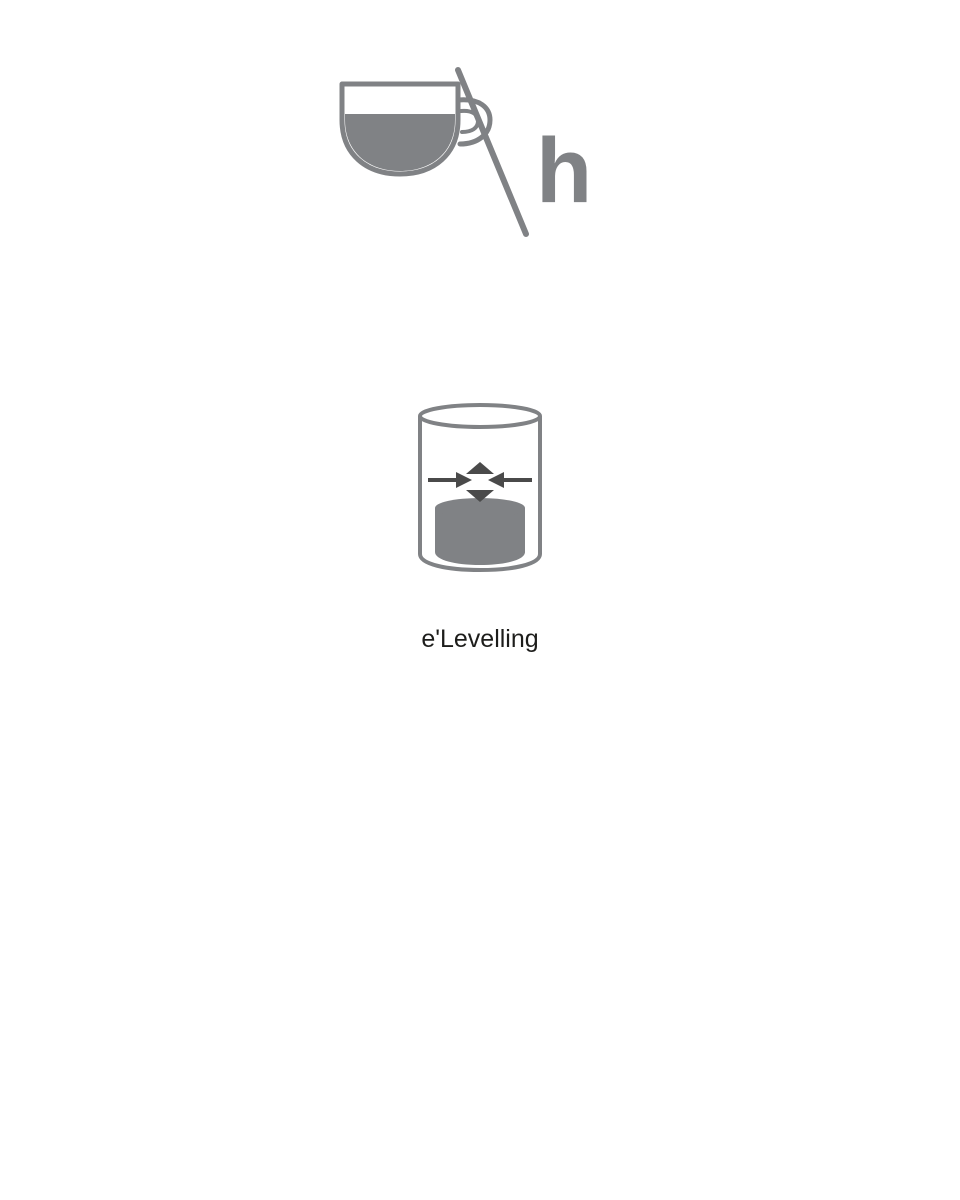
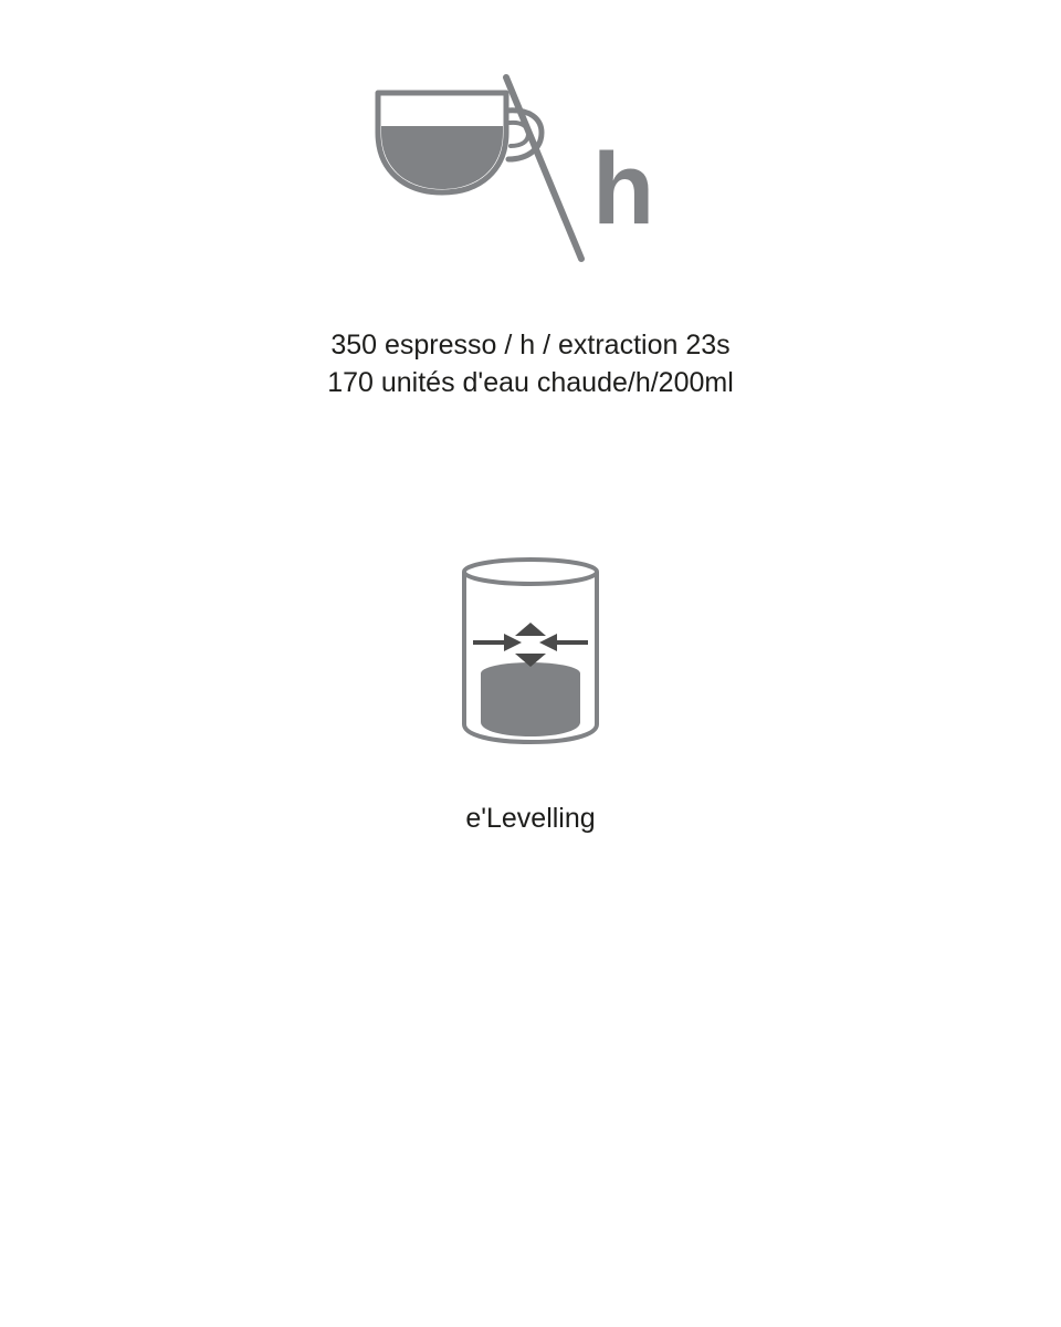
  h
+ 350 espresso / h / extraction 23s
+ 170 unités d'eau chaude/h/200ml
  e'Levelling
